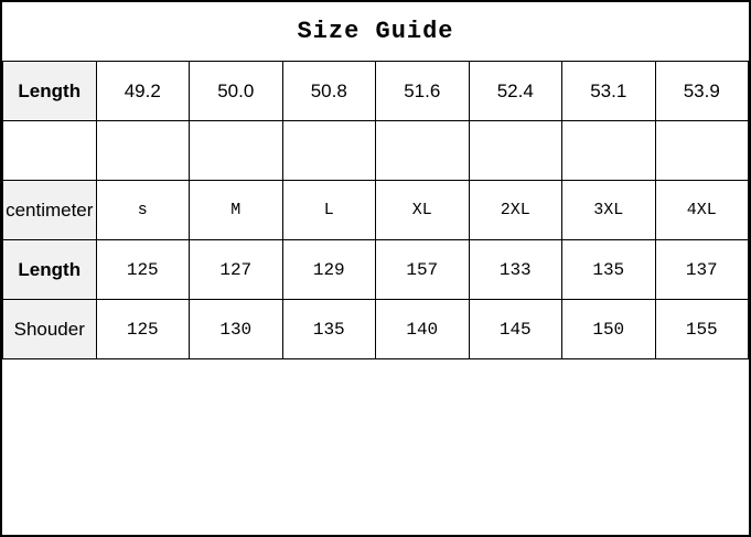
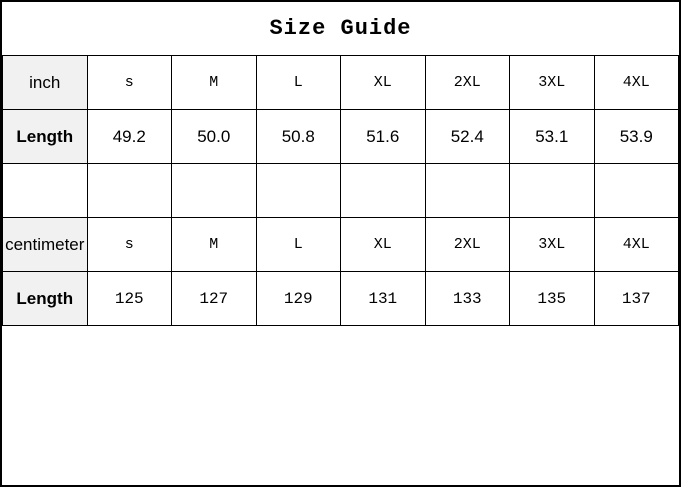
  Size Guide
+ inch	s	M	L	XL	2XL	3XL	4XL
  Length	49.2	50.0	50.8	51.6	52.4	53.1	53.9
  centimeter	s	M	L	XL	2XL	3XL	4XL
- Length	125	127	129	157	133	135	137
+ Length	125	127	129	131	133	135	137
- Shouder	125	130	135	140	145	150	155
